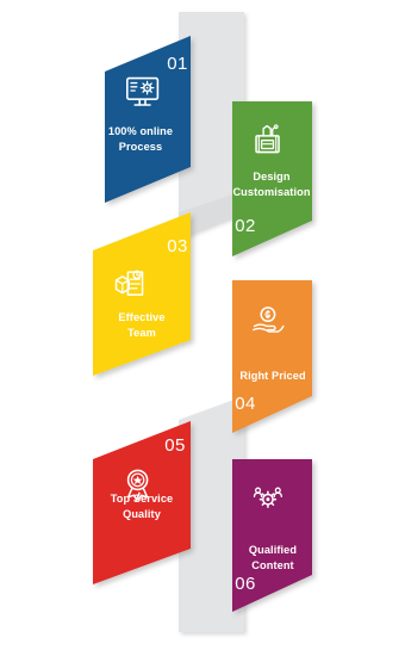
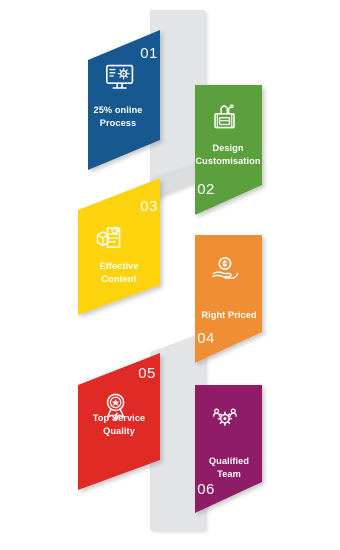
  01
- 100% online
+ 25% online
  Process
  Design
  Customisation
  02
  03
  Effective
- Team
+ Content
  Right Priced
  04
  05
  Top Service
  Quality
  Qualified
- Content
+ Team
  06
